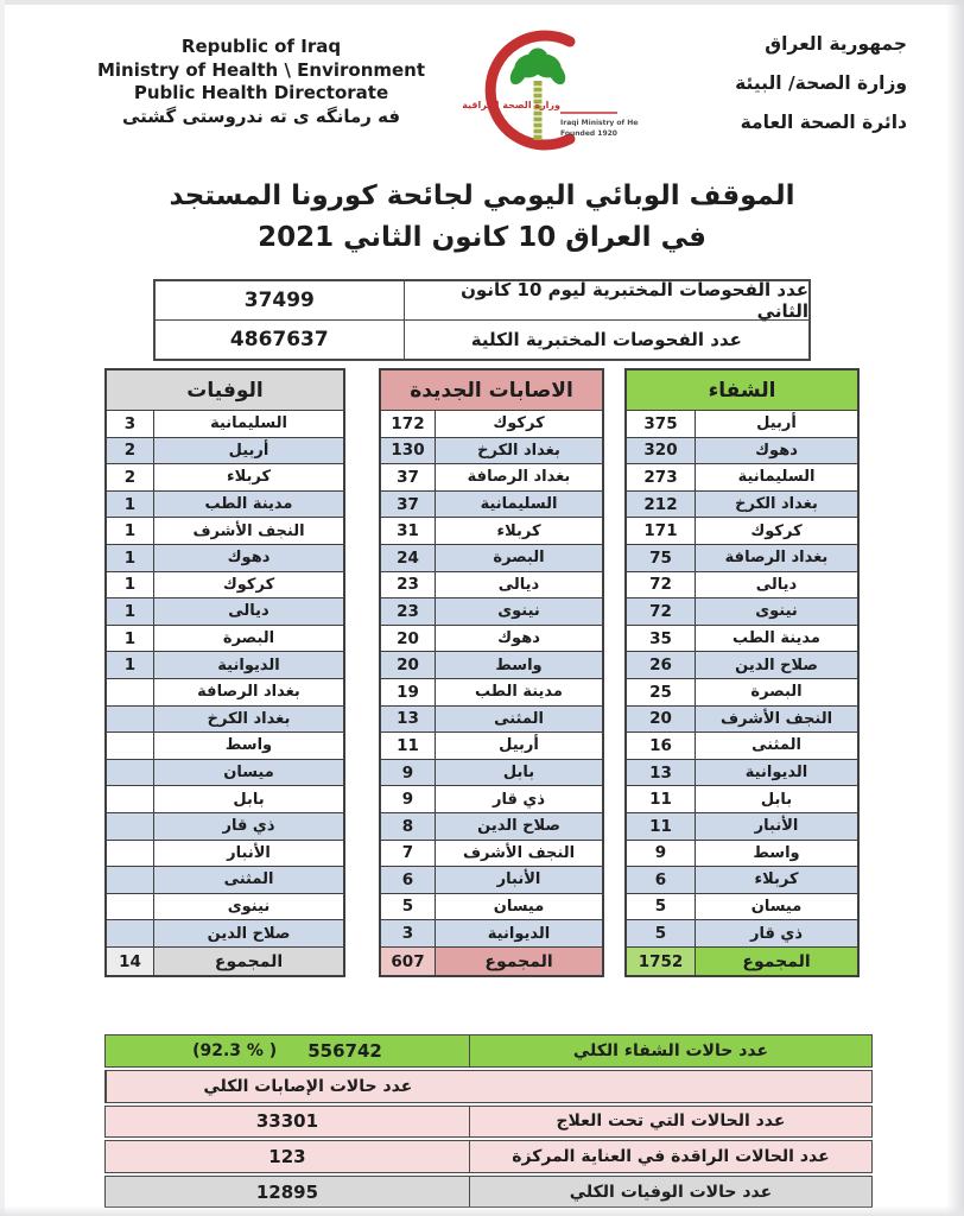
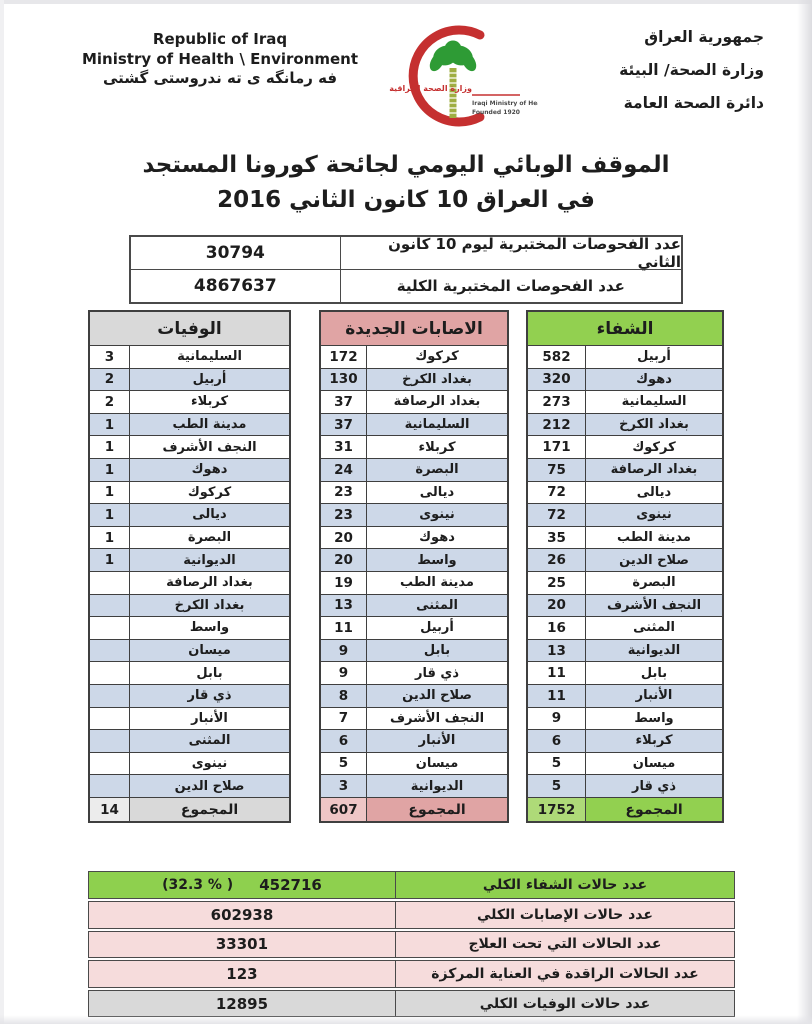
  Republic of Iraq
  Ministry of Health \ Environment
- Public Health Directorate
  فه رمانگه ى ته ندروستى گشتى
  وزارة الصحة اعراقية
  جمهورية العراق
  وزارة الصحة/ البيئة
  دائرة الصحة العامة
  الموقف الوبائي اليومي لجائحة كورونا المستجد
- في العراق 10 كانون الثاني 2021
+ في العراق 10 كانون الثاني 2016
- 37499
+ 30794
  عدد الفحوصات المختبرية ليوم 10 كانون الثاني
  4867637
  عدد الفحوصات المختبرية الكلية
  الوفيات
  3
  السليمانية
  2
  أربيل
  2
  كربلاء
  1
  مدينة الطب
  1
  النجف الأشرف
  1
  دهوك
  1
  كركوك
  1
  ديالى
  1
  البصرة
  1
  الديوانية
  بغداد الرصافة
  بغداد الكرخ
  واسط
  ميسان
  بابل
  ذي قار
  الأنبار
  المثنى
  نينوى
  صلاح الدين
  14
  المجموع
  الاصابات الجديدة
  172
  كركوك
  130
  بغداد الكرخ
  37
  بغداد الرصافة
  37
  السليمانية
  31
  كربلاء
  24
  البصرة
  23
  ديالى
  23
  نينوى
  20
  دهوك
  20
  واسط
  19
  مدينة الطب
  13
  المثنى
  11
  أربيل
  9
  بابل
  9
  ذي قار
  8
  صلاح الدين
  7
  النجف الأشرف
  6
  الأنبار
  5
  ميسان
  3
  الديوانية
  607
  المجموع
  الشفاء
- 375
+ 582
  أربيل
  320
  دهوك
  273
  السليمانية
  212
  بغداد الكرخ
  171
  كركوك
  75
  بغداد الرصافة
  72
  ديالى
  72
  نينوى
  35
  مدينة الطب
  26
  صلاح الدين
  25
  البصرة
  20
  النجف الأشرف
  16
  المثنى
  13
  الديوانية
  11
  بابل
  11
  الأنبار
  9
  واسط
  6
  كربلاء
  5
  ميسان
  5
  ذي قار
  1752
  المجموع
- (92.3 % )
+ (32.3 % )
- 556742
+ 452716
  عدد حالات الشفاء الكلي
+ 602938
  عدد حالات الإصابات الكلي
  33301
  عدد الحالات التي تحت العلاج
  123
  عدد الحالات الراقدة في العناية المركزة
  12895
  عدد حالات الوفيات الكلي
